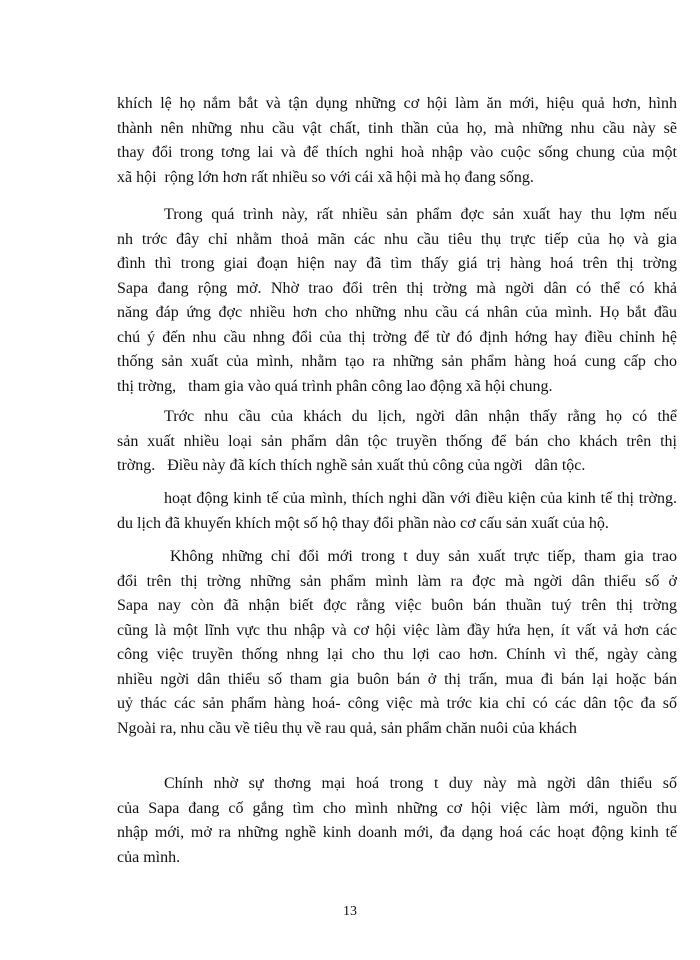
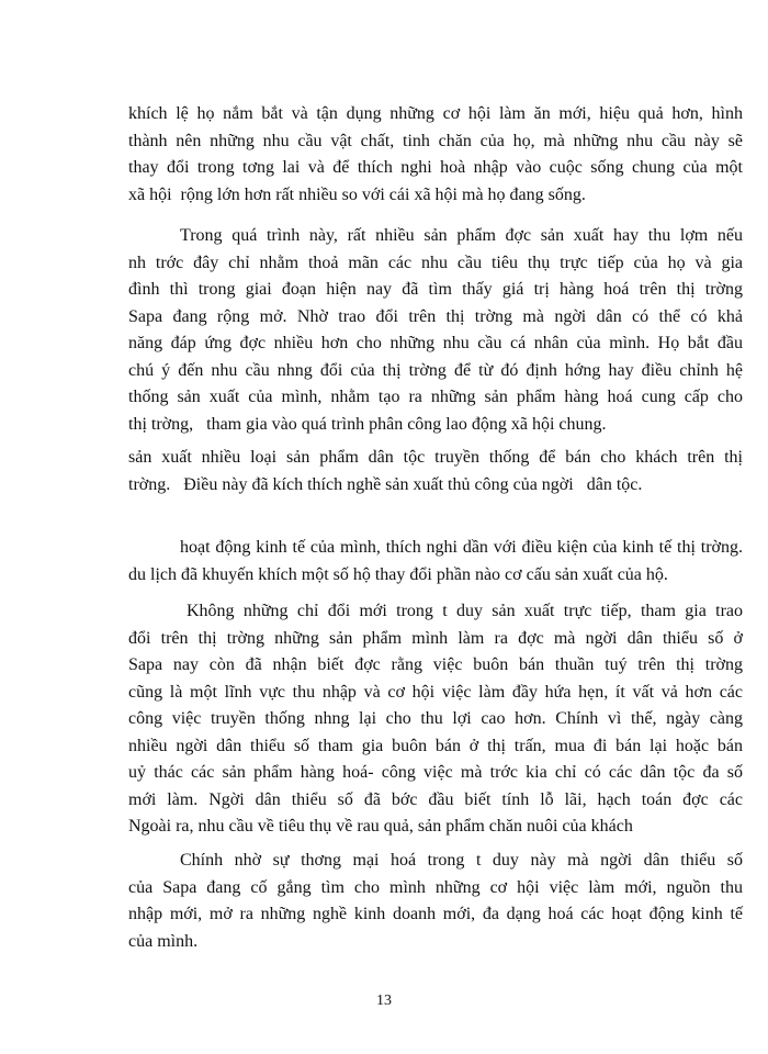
  khích lệ họ nắm bắt và tận dụng những cơ hội làm ăn mới, hiệu quả hơn, hình
- thành nên những nhu cầu vật chất, tinh thần của họ, mà những nhu cầu này sẽ
+ thành nên những nhu cầu vật chất, tinh chăn của họ, mà những nhu cầu này sẽ
  thay đổi trong tơng lai và để thích nghi hoà nhập vào cuộc sống chung của một
  xã hội rộng lớn hơn rất nhiều so với cái xã hội mà họ đang sống.
  Trong quá trình này, rất nhiều sản phẩm đợc sản xuất hay thu lợm nếu
  nh trớc đây chỉ nhằm thoả mãn các nhu cầu tiêu thụ trực tiếp của họ và gia
  đình thì trong giai đoạn hiện nay đã tìm thấy giá trị hàng hoá trên thị trờng
  Sapa đang rộng mở. Nhờ trao đổi trên thị trờng mà ngời dân có thể có khả
  năng đáp ứng đợc nhiều hơn cho những nhu cầu cá nhân của mình. Họ bắt đầu
  chú ý đến nhu cầu nhng đổi của thị trờng để từ đó định hớng hay điều chỉnh hệ
  thống sản xuất của mình, nhằm tạo ra những sản phẩm hàng hoá cung cấp cho
  thị trờng, tham gia vào quá trình phân công lao động xã hội chung.
- Trớc nhu cầu của khách du lịch, ngời dân nhận thấy rằng họ có thể
  sản xuất nhiều loại sản phẩm dân tộc truyền thống để bán cho khách trên thị
  trờng. Điều này đã kích thích nghề sản xuất thủ công của ngời dân tộc.
  hoạt động kinh tế của mình, thích nghi dần với điều kiện của kinh tế thị trờng.
  du lịch đã khuyến khích một số hộ thay đổi phần nào cơ cấu sản xuất của hộ.
  Không những chỉ đổi mới trong t duy sản xuất trực tiếp, tham gia trao
  đổi trên thị trờng những sản phẩm mình làm ra đợc mà ngời dân thiểu số ở
  Sapa nay còn đã nhận biết đợc rằng việc buôn bán thuần tuý trên thị trờng
  cũng là một lĩnh vực thu nhập và cơ hội việc làm đầy hứa hẹn, ít vất vả hơn các
  công việc truyền thống nhng lại cho thu lợi cao hơn. Chính vì thế, ngày càng
  nhiều ngời dân thiểu số tham gia buôn bán ở thị trấn, mua đi bán lại hoặc bán
  uỷ thác các sản phẩm hàng hoá- công việc mà trớc kia chỉ có các dân tộc đa số
+ mới làm. Ngời dân thiểu số đã bớc đầu biết tính lỗ lãi, hạch toán đợc các
  Ngoài ra, nhu cầu về tiêu thụ về rau quả, sản phẩm chăn nuôi của khách
  Chính nhờ sự thơng mại hoá trong t duy này mà ngời dân thiểu số
  của Sapa đang cố gắng tìm cho mình những cơ hội việc làm mới, nguồn thu
  nhập mới, mở ra những nghề kinh doanh mới, đa dạng hoá các hoạt động kinh tế
  của mình.
  13
